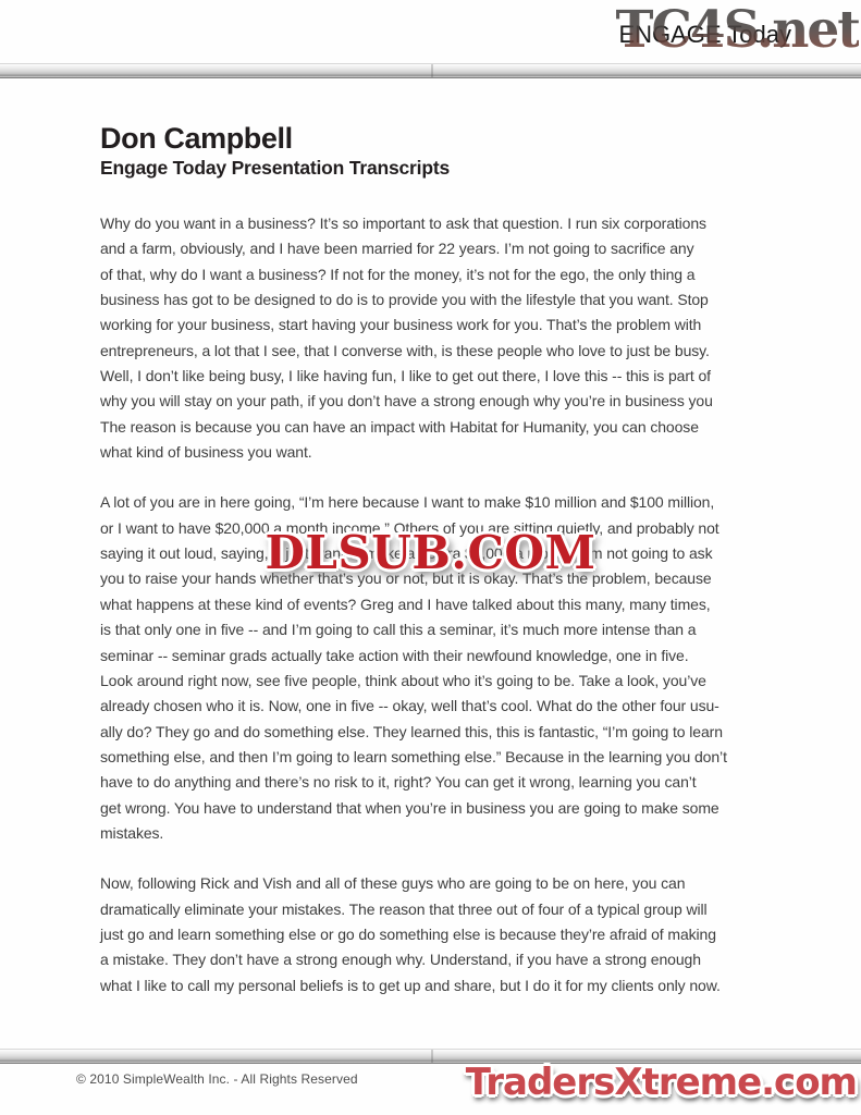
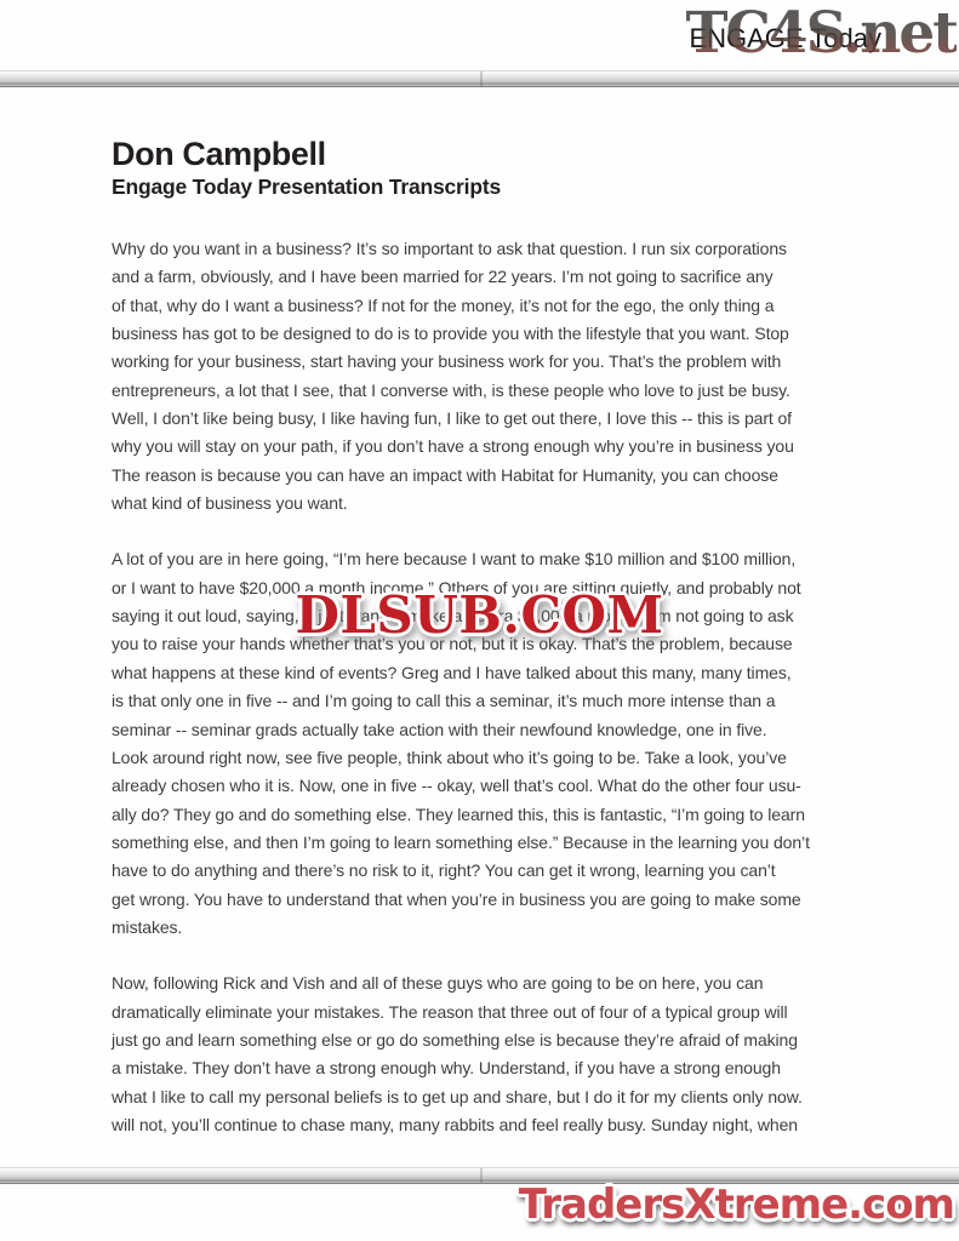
  ENGAGE Today
  TC4S.net
  Don Campbell
  Engage Today Presentation Transcripts
  Why do you want in a business? It’s so important to ask that question. I run six corporations
  and a farm, obviously, and I have been married for 22 years. I’m not going to sacrifice any
  of that, why do I want a business? If not for the money, it’s not for the ego, the only thing a
  business has got to be designed to do is to provide you with the lifestyle that you want. Stop
  working for your business, start having your business work for you. That’s the problem with
  entrepreneurs, a lot that I see, that I converse with, is these people who love to just be busy.
  Well, I don’t like being busy, I like having fun, I like to get out there, I love this -- this is part of
  why you will stay on your path, if you don’t have a strong enough why you’re in business you
  The reason is because you can have an impact with Habitat for Humanity, you can choose
  what kind of business you want.
  A lot of you are in here going, “I’m here because I want to make $10 million and $100 million,
  or I want to have $20,000 a month income.” Others of you are sitting quietly, and probably not
  saying it out loud, saying, “I just want to make an extra $2,000 a month.” I’m not going to ask
  you to raise your hands whether that’s you or not, but it is okay. That’s the problem, because
  what happens at these kind of events? Greg and I have talked about this many, many times,
  is that only one in five -- and I’m going to call this a seminar, it’s much more intense than a
  seminar -- seminar grads actually take action with their newfound knowledge, one in five.
  Look around right now, see five people, think about who it’s going to be. Take a look, you’ve
  already chosen who it is. Now, one in five -- okay, well that’s cool. What do the other four usu-
  ally do? They go and do something else. They learned this, this is fantastic, “I’m going to learn
  something else, and then I’m going to learn something else.” Because in the learning you don’t
  have to do anything and there’s no risk to it, right? You can get it wrong, learning you can’t
  get wrong. You have to understand that when you’re in business you are going to make some
  mistakes.
  Now, following Rick and Vish and all of these guys who are going to be on here, you can
  dramatically eliminate your mistakes. The reason that three out of four of a typical group will
  just go and learn something else or go do something else is because they’re afraid of making
  a mistake. They don’t have a strong enough why. Understand, if you have a strong enough
  what I like to call my personal beliefs is to get up and share, but I do it for my clients only now.
+ will not, you’ll continue to chase many, many rabbits and feel really busy. Sunday night, when
  DLSUB.COM
- © 2010 SimpleWealth Inc. - All Rights Reserved
  TradersXtreme.com
